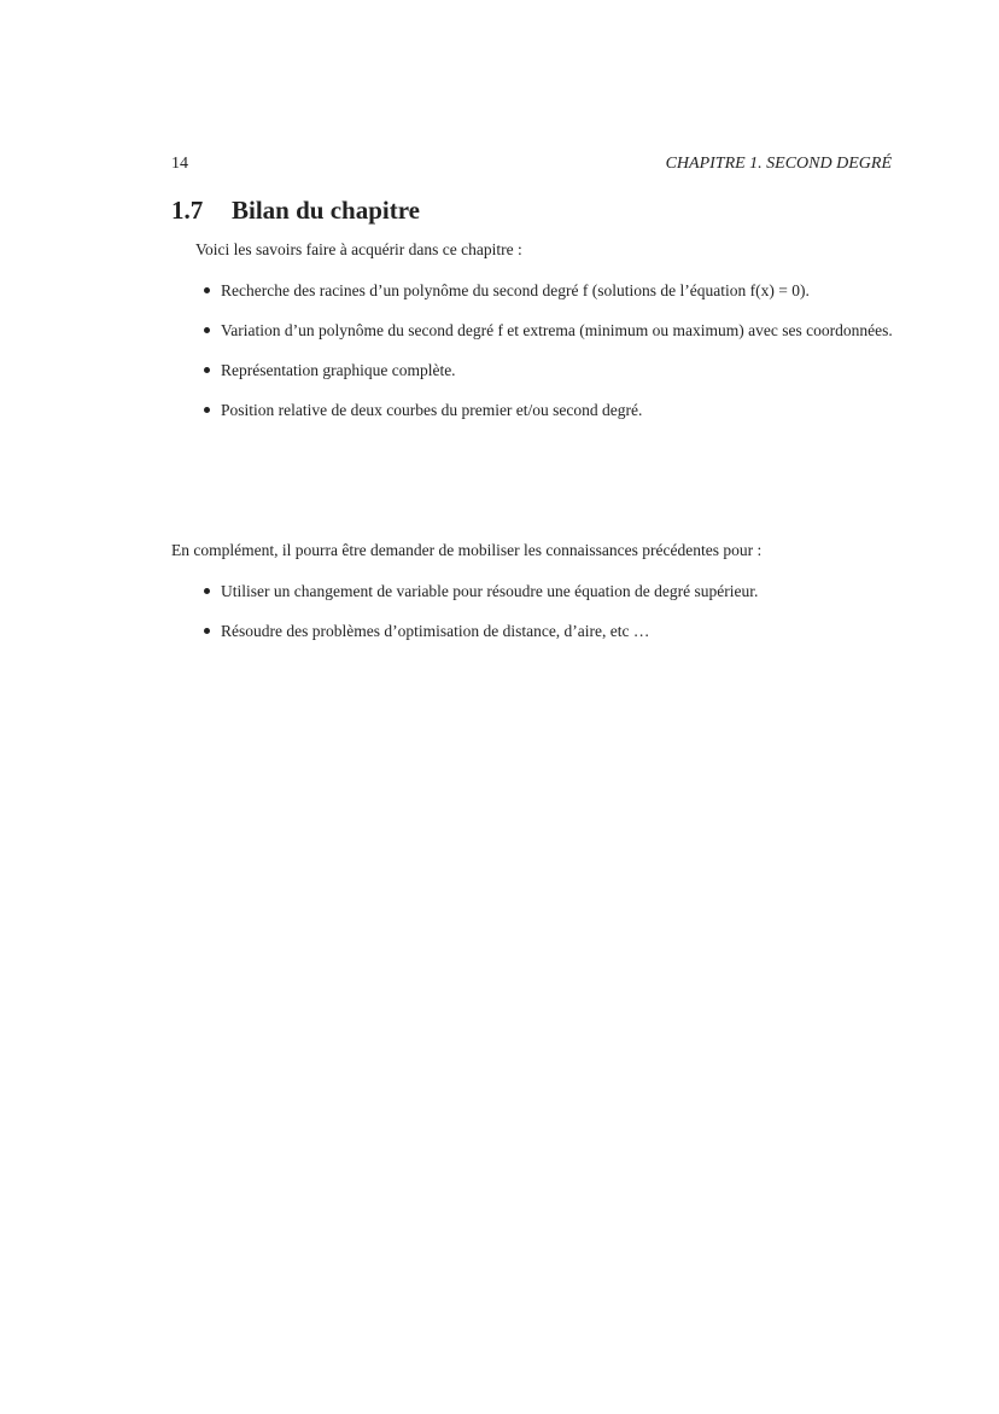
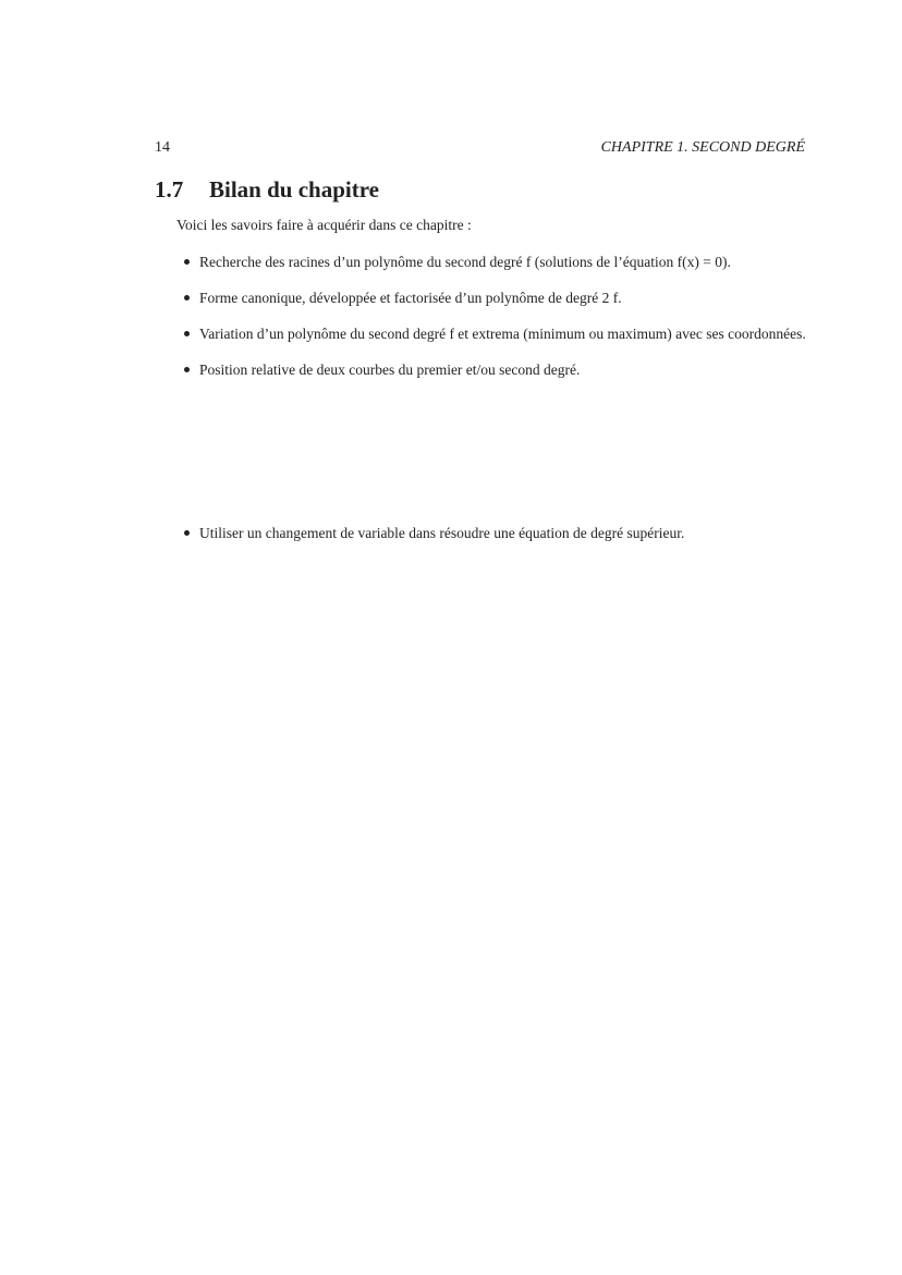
  14
  CHAPITRE 1. SECOND DEGRÉ
  1.7 Bilan du chapitre
  Voici les savoirs faire à acquérir dans ce chapitre :
  Recherche des racines d’un polynôme du second degré f (solutions de l’équation f(x) = 0).
+ Forme canonique, développée et factorisée d’un polynôme de degré 2 f.
  Variation d’un polynôme du second degré f et extrema (minimum ou maximum) avec ses coordonnées.
- Représentation graphique complète.
  Position relative de deux courbes du premier et/ou second degré.
- En complément, il pourra être demander de mobiliser les connaissances précédentes pour :
- Utiliser un changement de variable pour résoudre une équation de degré supérieur.
+ Utiliser un changement de variable dans résoudre une équation de degré supérieur.
- Résoudre des problèmes d’optimisation de distance, d’aire, etc …
